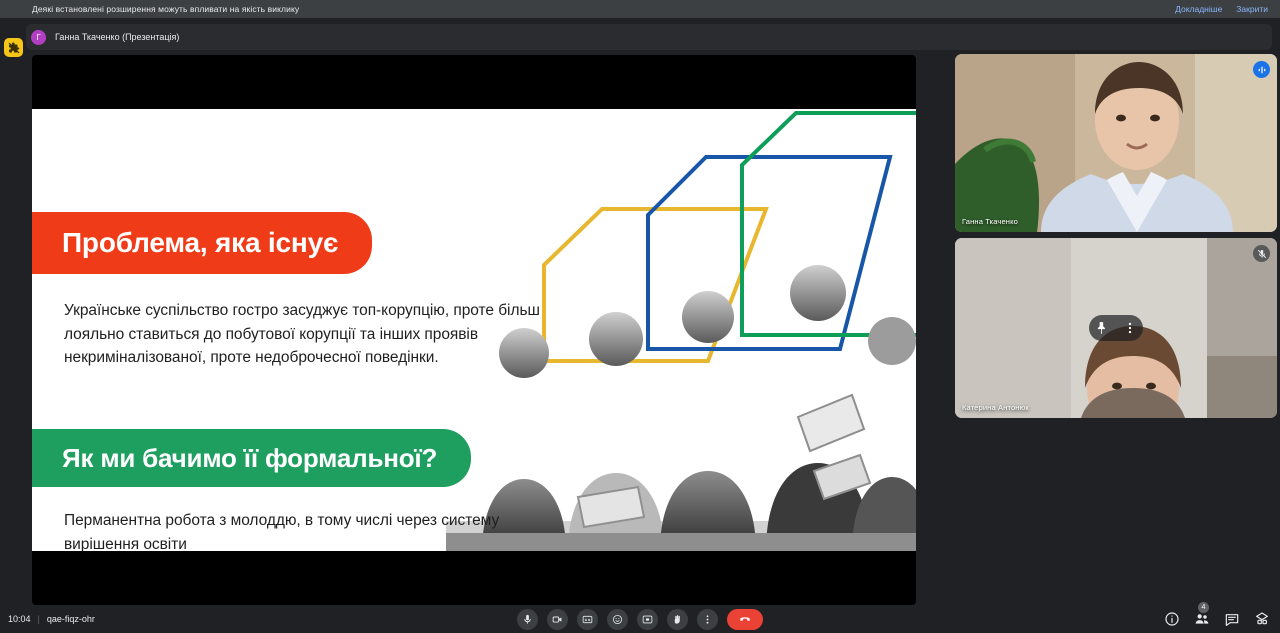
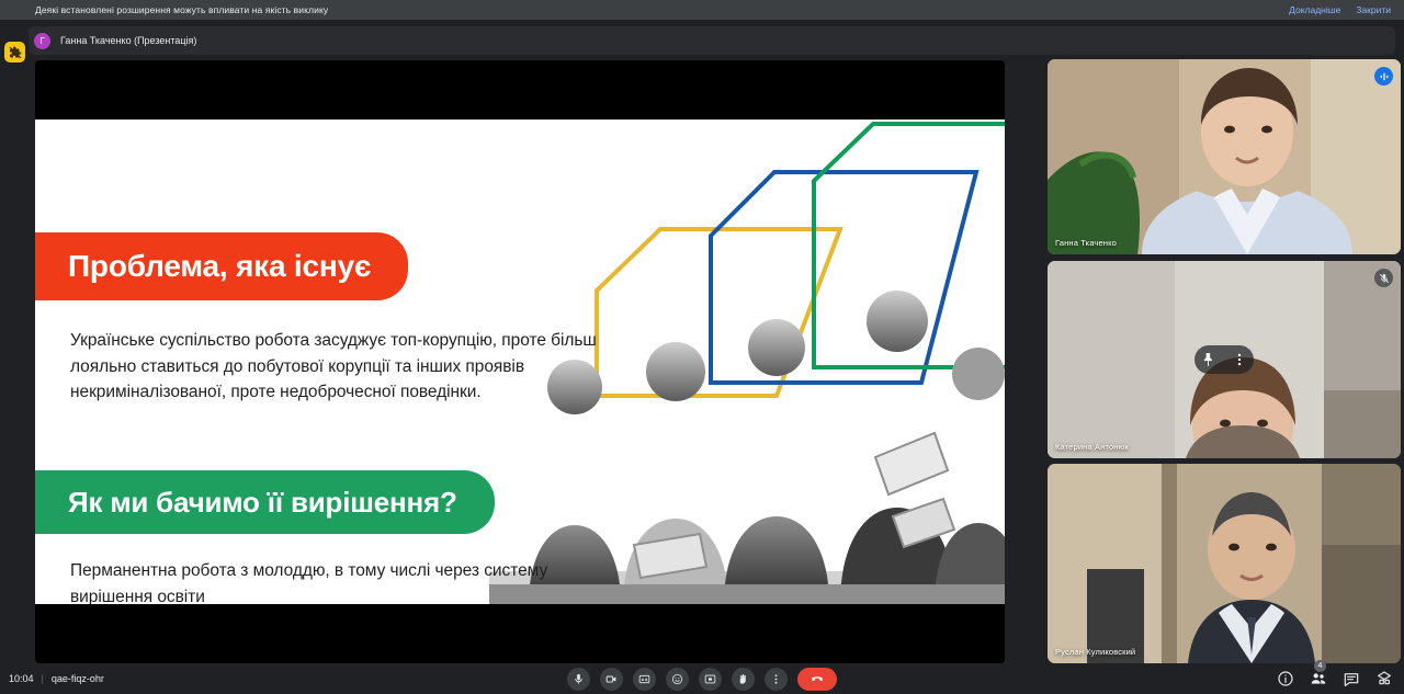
  Деякі встановлені розширення можуть впливати на якість виклику
  Докладніше
  Закрити
  Г
  Ганна Ткаченко (Презентація)
  Проблема, яка існує
- Українське суспільство гостро засуджує топ-корупцію, проте більш лояльно ставиться до побутової корупції та інших проявів некриміналізованої, проте недоброчесної поведінки.
+ Українське суспільство робота засуджує топ-корупцію, проте більш лояльно ставиться до побутової корупції та інших проявів некриміналізованої, проте недоброчесної поведінки.
- Як ми бачимо її формальної?
+ Як ми бачимо її вирішення?
  Перманентна робота з молоддю, в тому числі через систему вирішення освіти
  Ганна Ткаченко
  Катерина Антонюк
+ Руслан Куликовский
  10:04
  |
  qae-fiqz-ohr
